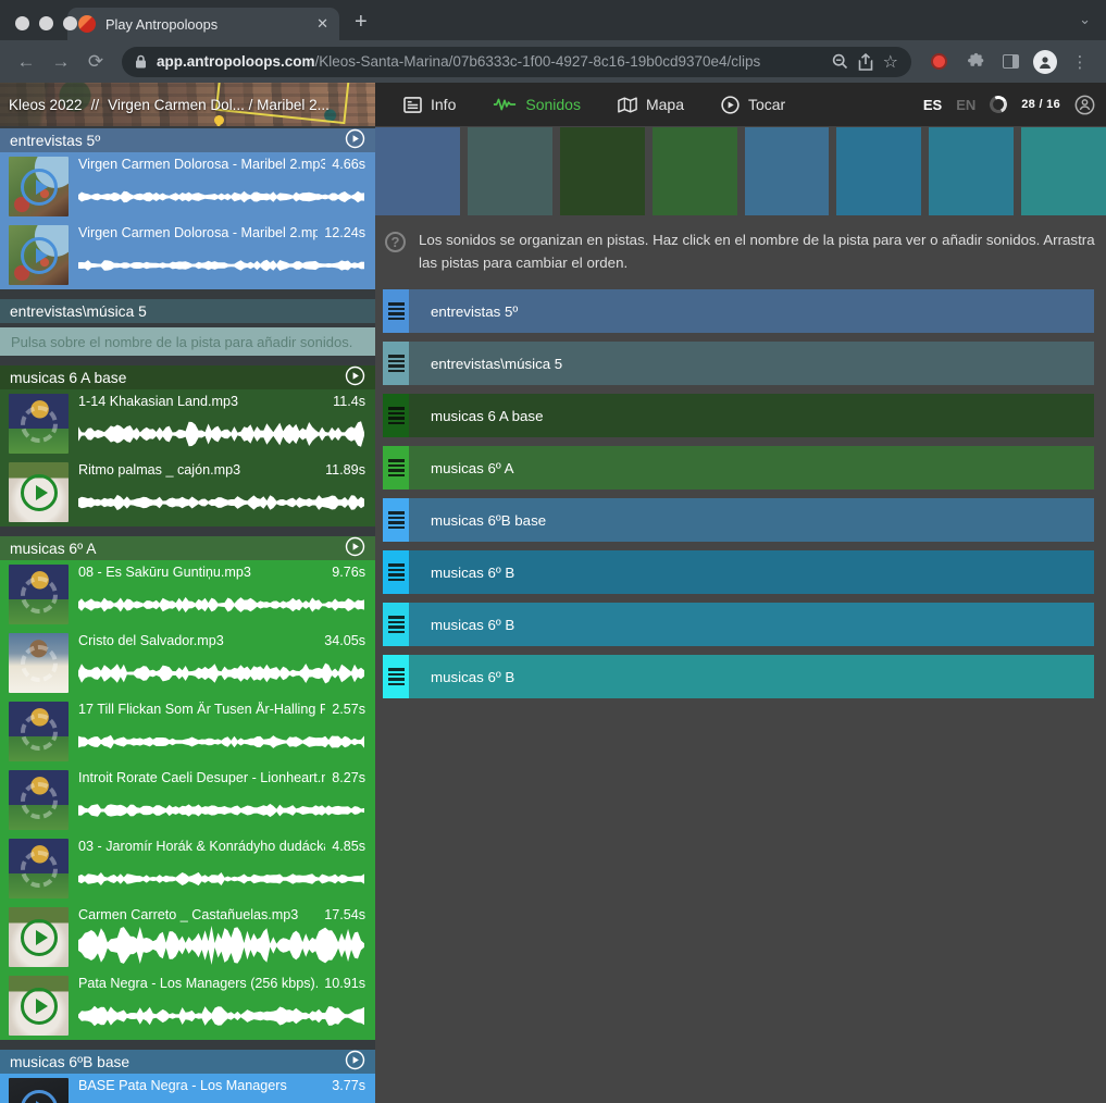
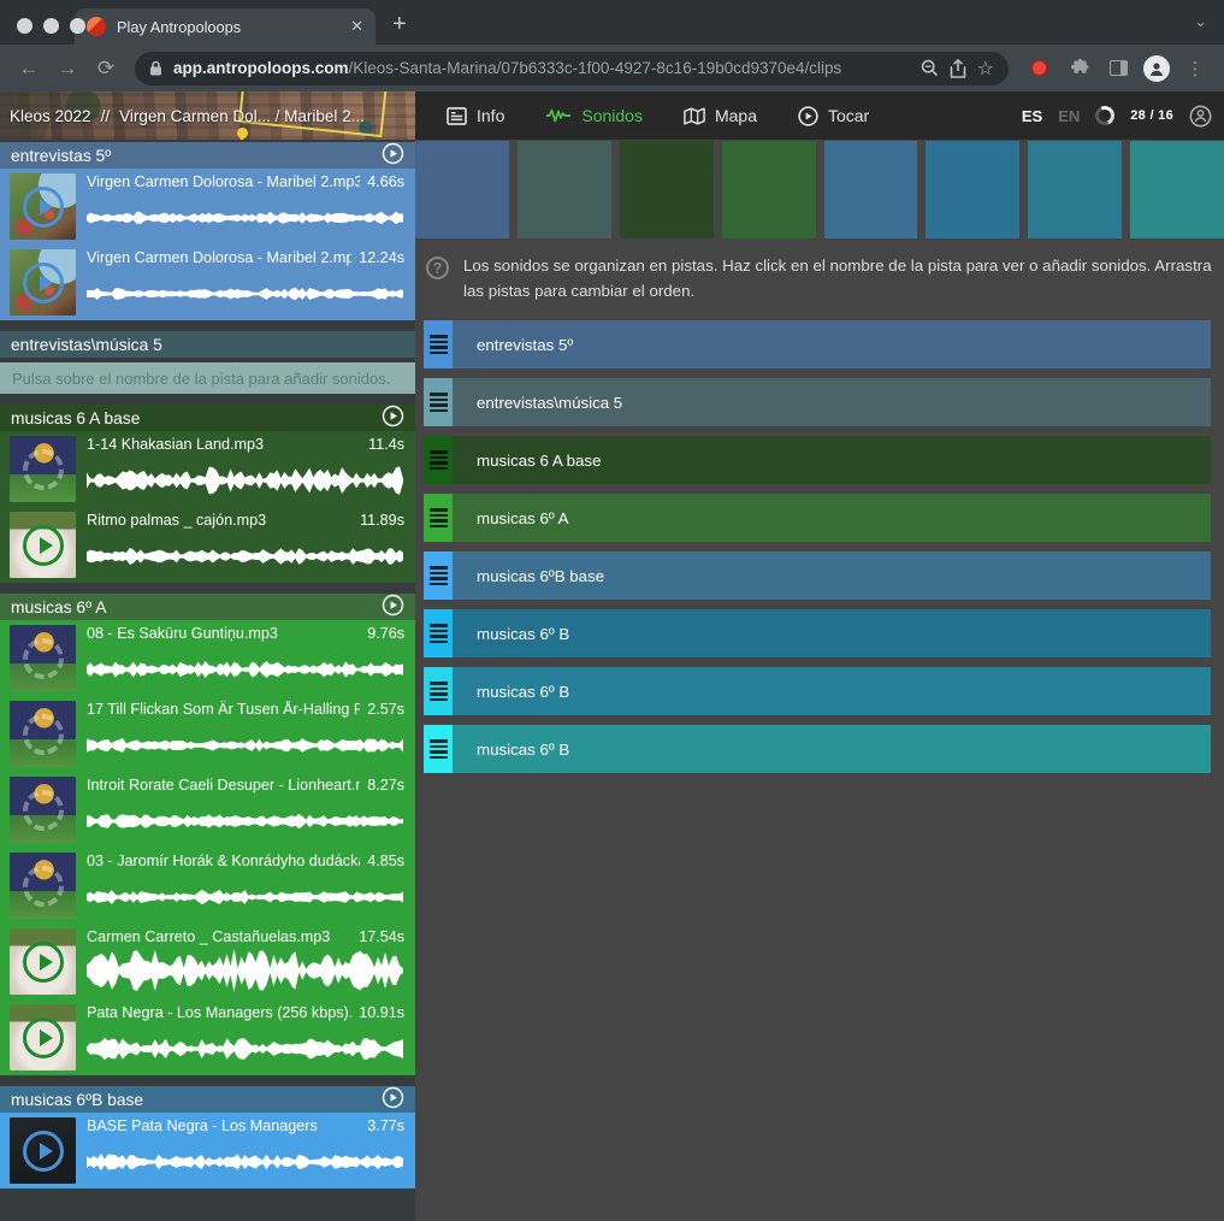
  Play Antropoloops
  ✕
  +
  ⌄
  ←
  →
  ⟳
  app.antropoloops.com/Kleos-Santa-Marina/07b6333c-1f00-4927-8c16-19b0cd9370e4/clips
  ☆
  ⋮
  Kleos 2022
  //
  Virgen Carmen Dol... / Maribel 2...
  Info
  Sonidos
  Mapa
  Tocar
  ES
  EN
  28 / 16
  entrevistas 5º
  Virgen Carmen Dolorosa - Maribel 2.mp3
  4.66s
  Virgen Carmen Dolorosa - Maribel 2.mp
  12.24s
  entrevistas\música 5
  Pulsa sobre el nombre de la pista para añadir sonidos.
  musicas 6 A base
  1-14 Khakasian Land.mp3
  11.4s
  Ritmo palmas _ cajón.mp3
  11.89s
  musicas 6º A
  08 - Es Sakūru Guntiņu.mp3
  9.76s
- Cristo del Salvador.mp3
- 34.05s
  17 Till Flickan Som Är Tusen År-Halling F
  2.57s
  Introit Rorate Caeli Desuper - Lionheart.
  8.27s
  03 - Jaromír Horák & Konrádyho dudáck
  4.85s
  Carmen Carreto _ Castañuelas.mp3
  17.54s
  Pata Negra - Los Managers (256 kbps).
  10.91s
  musicas 6ºB base
  BASE Pata Negra - Los Managers
  3.77s
  ?
  Los sonidos se organizan en pistas. Haz click en el nombre de la pista para ver o añadir sonidos. Arrastra las pistas para cambiar el orden.
  entrevistas 5º
  entrevistas\música 5
  musicas 6 A base
  musicas 6º A
  musicas 6ºB base
  musicas 6º B
  musicas 6º B
  musicas 6º B
